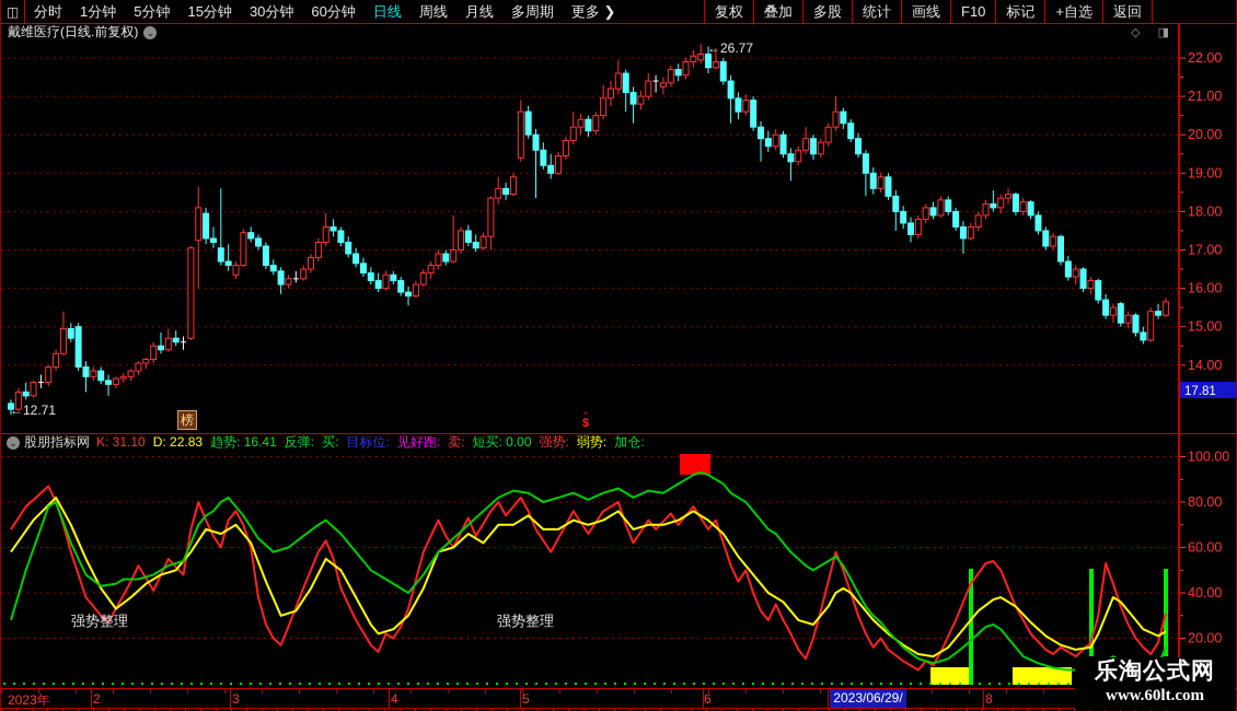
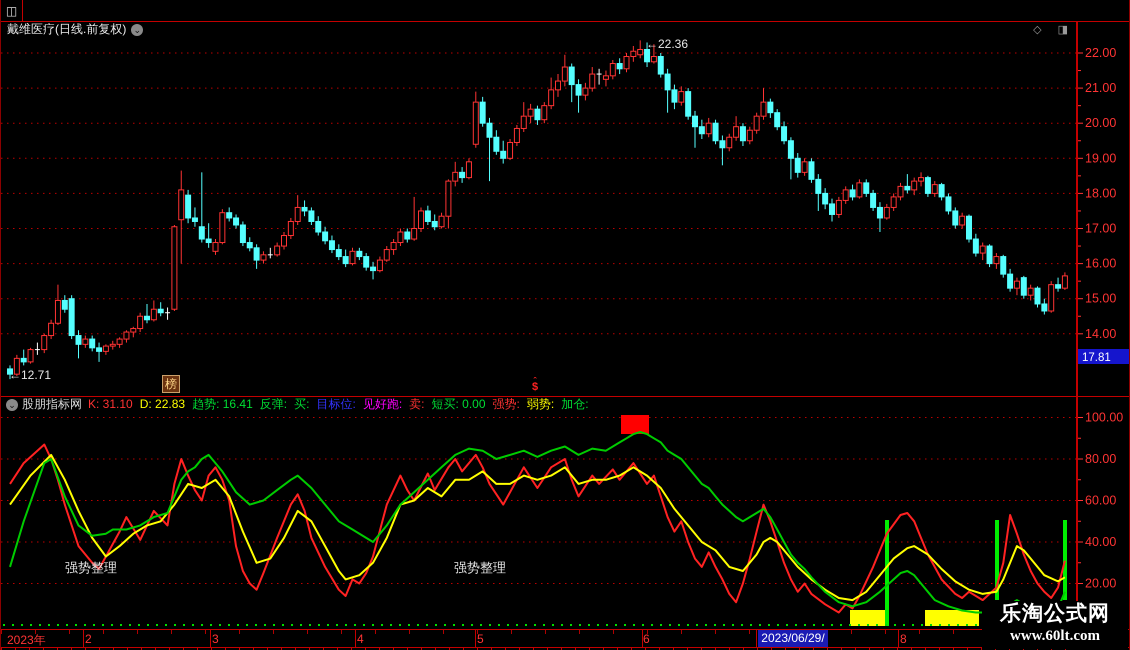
  ◫
- 分时
- 1分钟
- 5分钟
- 15分钟
- 30分钟
- 60分钟
- 日线
- 周线
- 月线
- 多周期
- 更多 ❯
- 复权
- 叠加
- 多股
- 统计
- 画线
- F10
- 标记
- +自选
- 返回
  戴维医疗(日线.前复权)
  ⌄
  ◇
  ◨
  22.00
  21.00
  20.00
  19.00
  18.00
  17.00
  16.00
  15.00
  14.00
- ←26.77
+ ←22.36
  ←12.71
  17.81
  榜
  ˆ
  $
  ⌄
  股朋指标网
  K: 31.10 D: 22.83 趋势: 16.41 反弹: 买: 目标位: 见好跑: 卖: 短买: 0.00 强势: 弱势: 加仓:
  100.00
  80.00
  60.00
  40.00
  20.00
  强势整理
  强势整理
  2023年
  2
  3
  4
  5
  6
  8
  2023/06/29/
  乐淘公式网
  www.60lt.com
